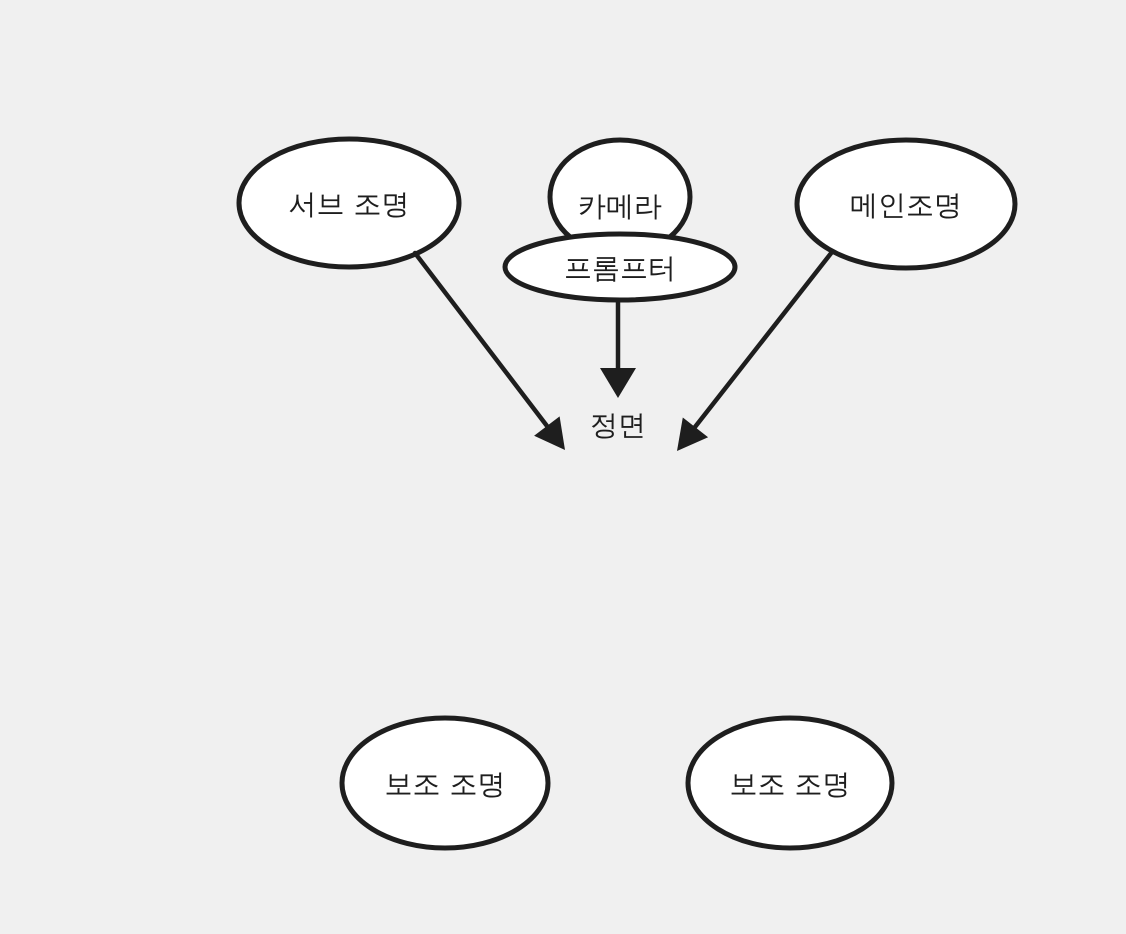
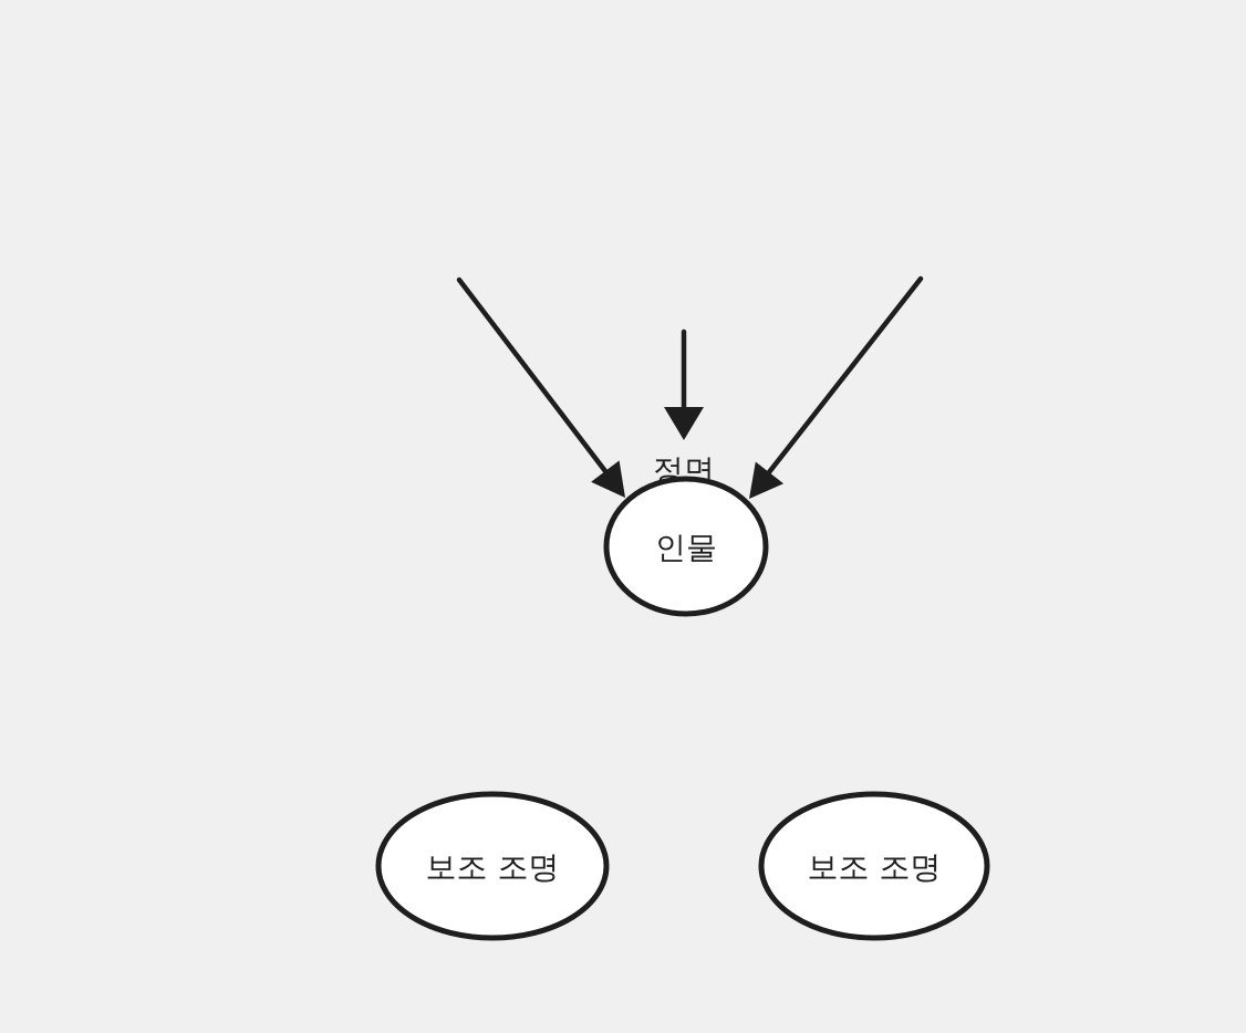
- 서브 조명
- 카메라
- 프롬프터
- 메인조명
  정면
+ 인물
  보조 조명
  보조 조명
